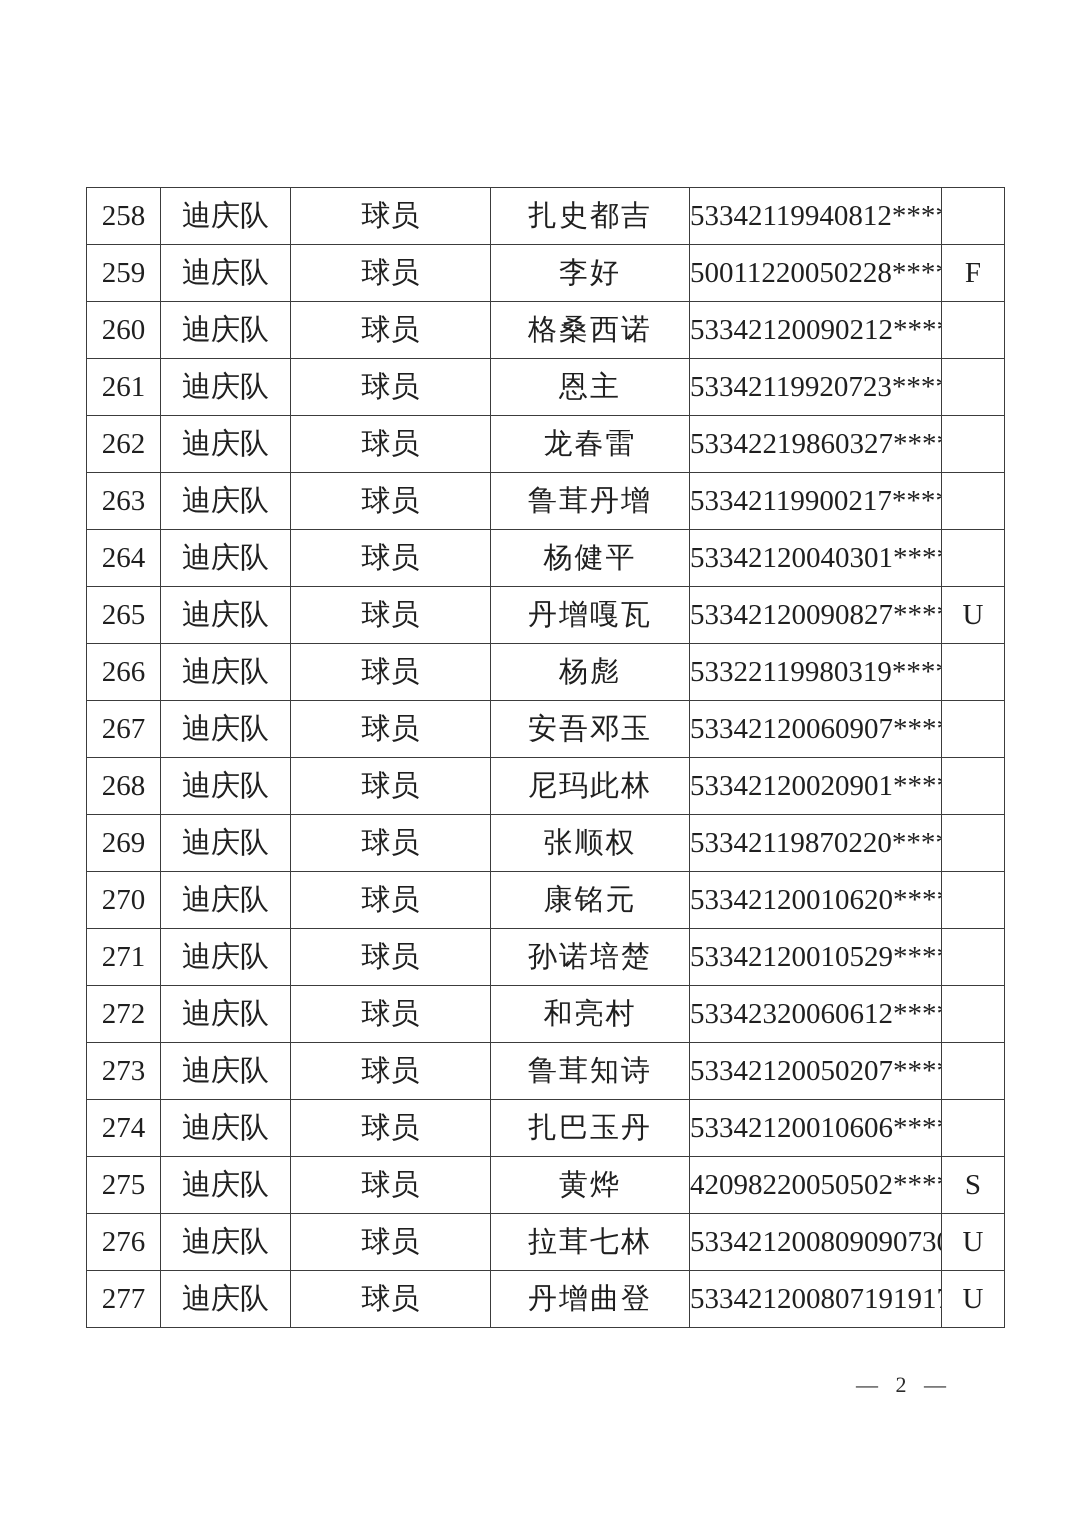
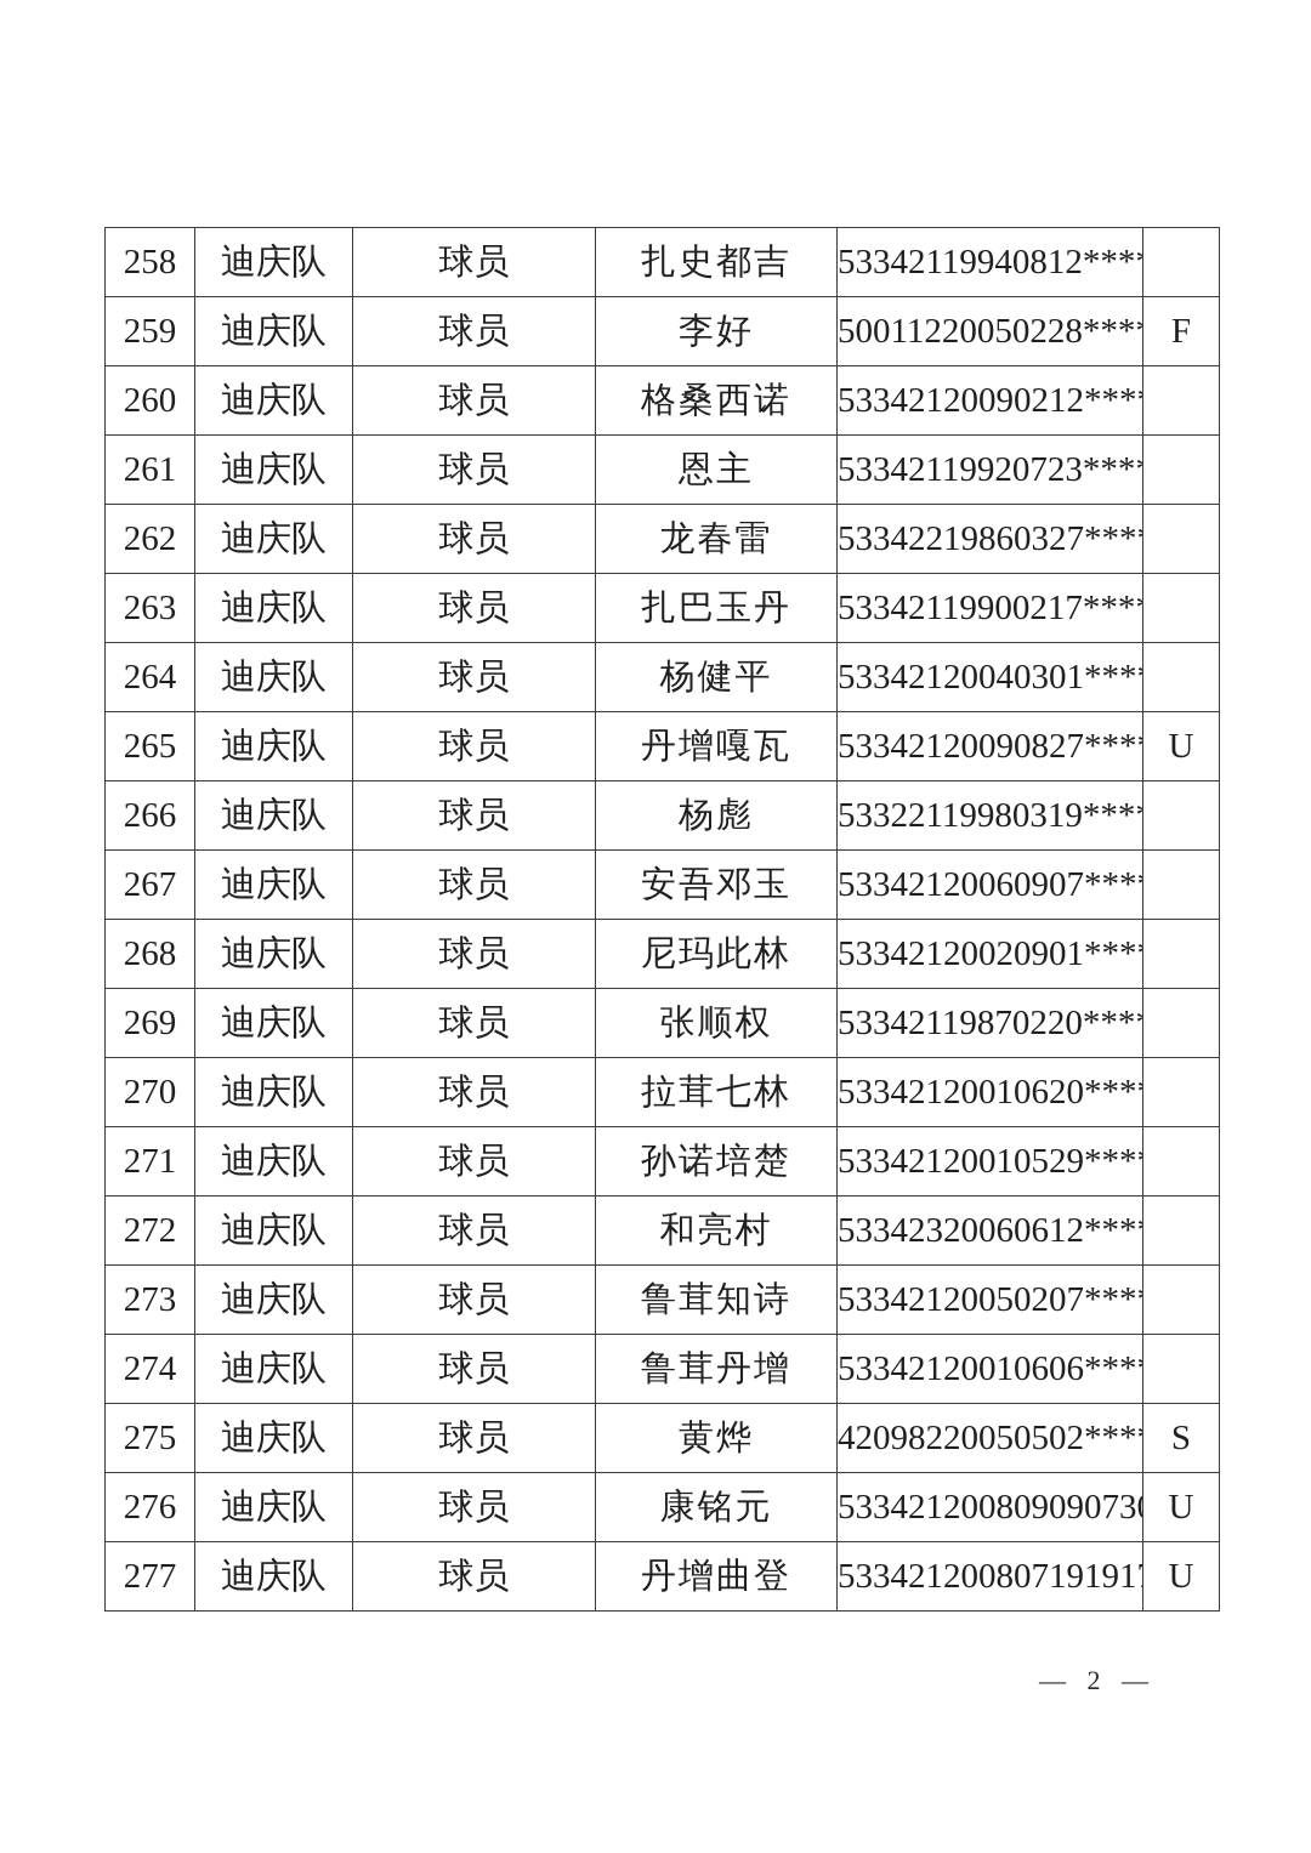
  258	迪庆队	球员	扎史都吉	53342119940812***
  259	迪庆队	球员	李好	50011220050228***	F
  260	迪庆队	球员	格桑西诺	53342120090212***
  261	迪庆队	球员	恩主	53342119920723***
  262	迪庆队	球员	龙春雷	53342219860327***
- 263	迪庆队	球员	鲁茸丹增	53342119900217***
+ 263	迪庆队	球员	扎巴玉丹	53342119900217***
  264	迪庆队	球员	杨健平	53342120040301***
  265	迪庆队	球员	丹增嘎瓦	53342120090827***	U
  266	迪庆队	球员	杨彪	53322119980319***
  267	迪庆队	球员	安吾邓玉	53342120060907***
  268	迪庆队	球员	尼玛此林	53342120020901***
  269	迪庆队	球员	张顺权	53342119870220***
- 270	迪庆队	球员	康铭元	53342120010620***
+ 270	迪庆队	球员	拉茸七林	53342120010620***
  271	迪庆队	球员	孙诺培楚	53342120010529***
  272	迪庆队	球员	和亮村	53342320060612***
  273	迪庆队	球员	鲁茸知诗	53342120050207***
- 274	迪庆队	球员	扎巴玉丹	53342120010606***
+ 274	迪庆队	球员	鲁茸丹增	53342120010606***
  275	迪庆队	球员	黄烨	42098220050502***	S
- 276	迪庆队	球员	拉茸七林	53342120080909073	U
+ 276	迪庆队	球员	康铭元	53342120080909073	U
  277	迪庆队	球员	丹增曲登	53342120080719191	U
  — 2 —
